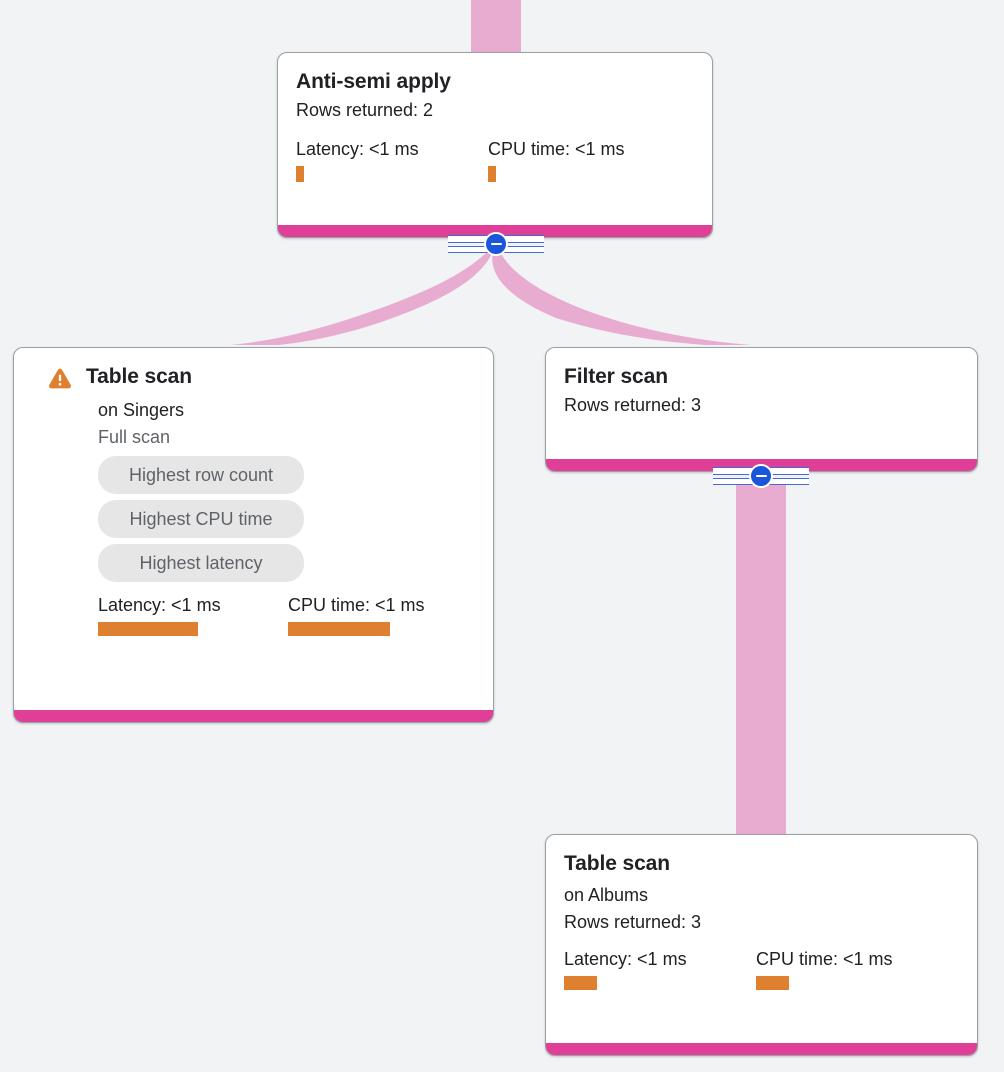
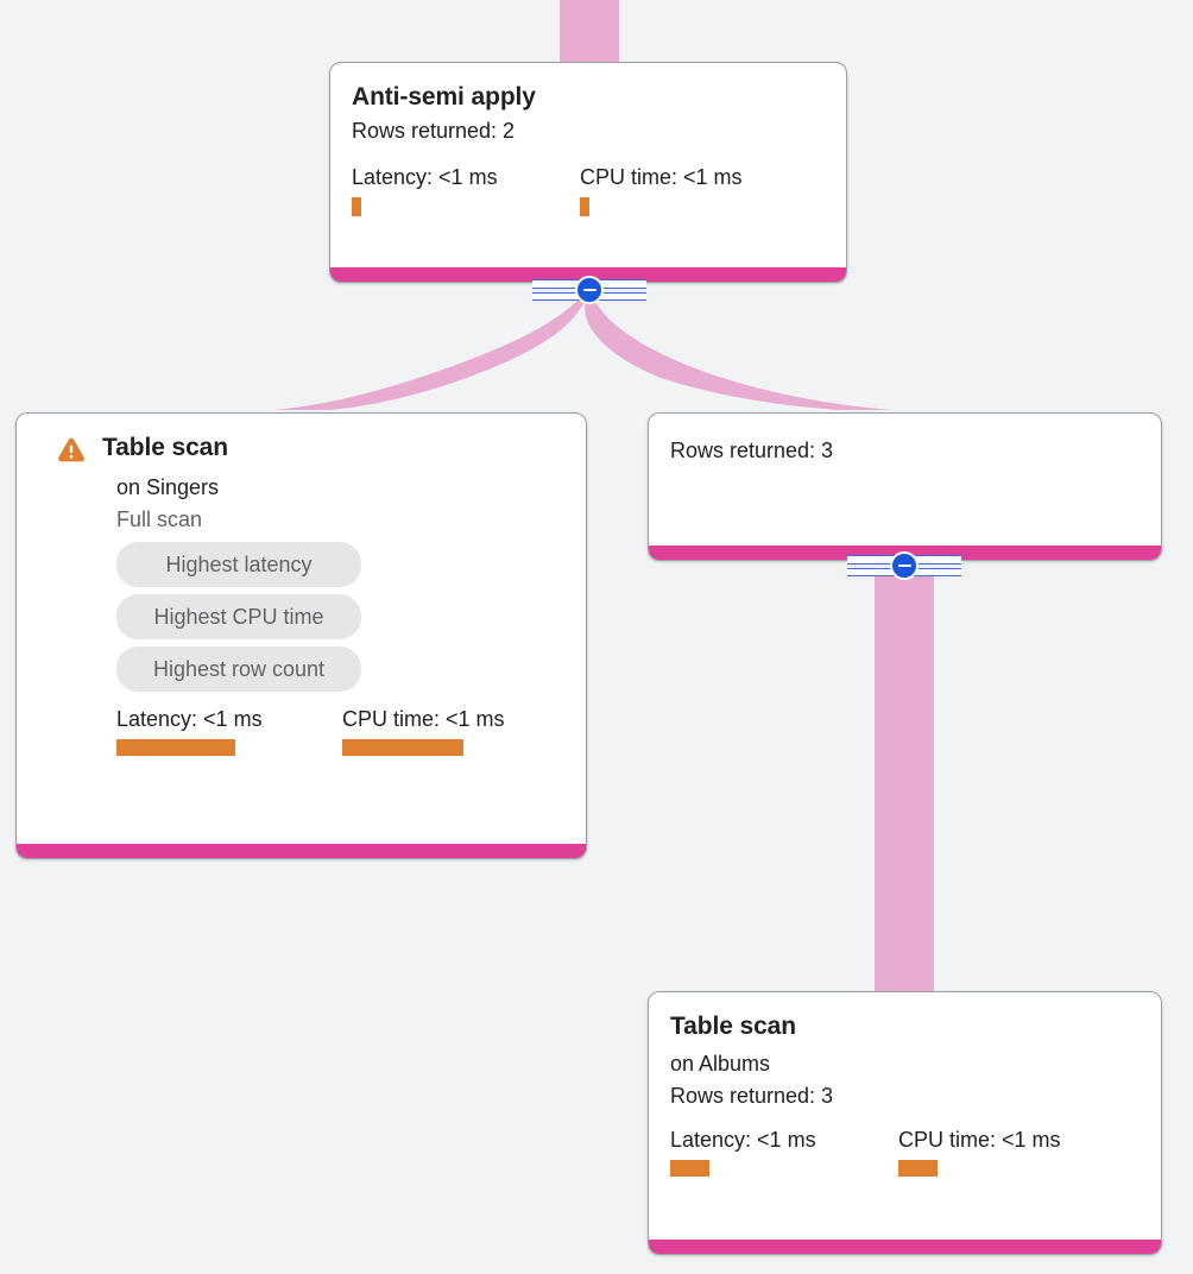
  Anti-semi apply
  Rows returned: 2
  Latency: <1 ms
  CPU time: <1 ms
  Table scan
  on Singers
  Full scan
- Highest row count
+ Highest latency
  Highest CPU time
- Highest latency
+ Highest row count
  Latency: <1 ms
  CPU time: <1 ms
- Filter scan
  Rows returned: 3
  Table scan
  on Albums
  Rows returned: 3
  Latency: <1 ms
  CPU time: <1 ms
